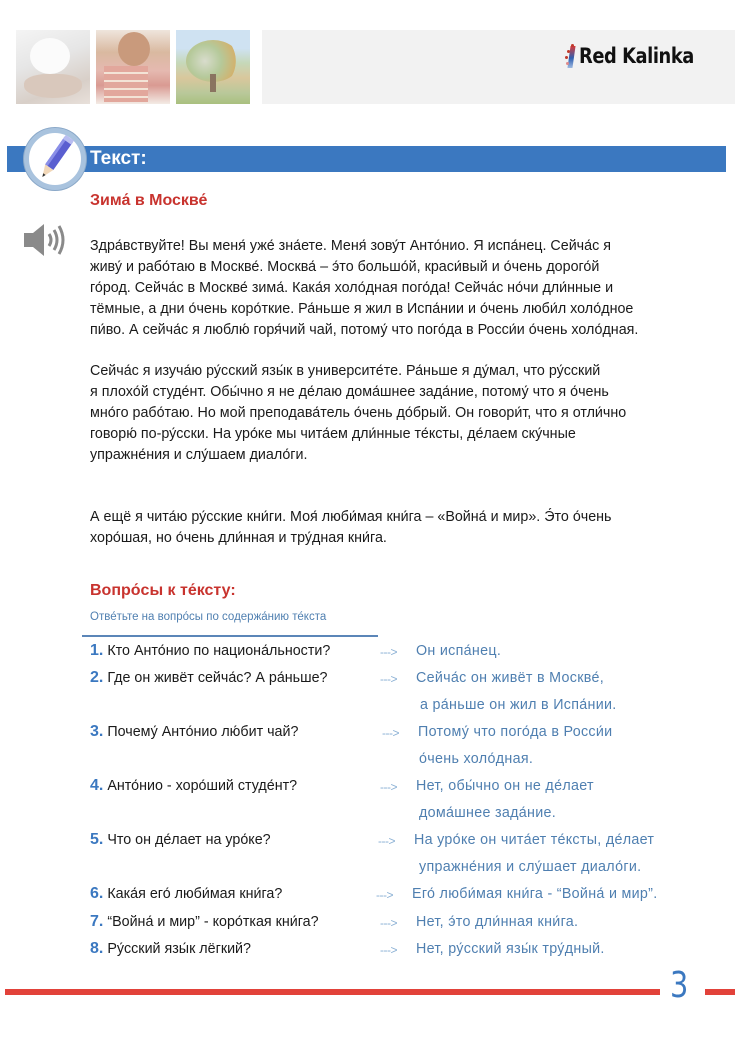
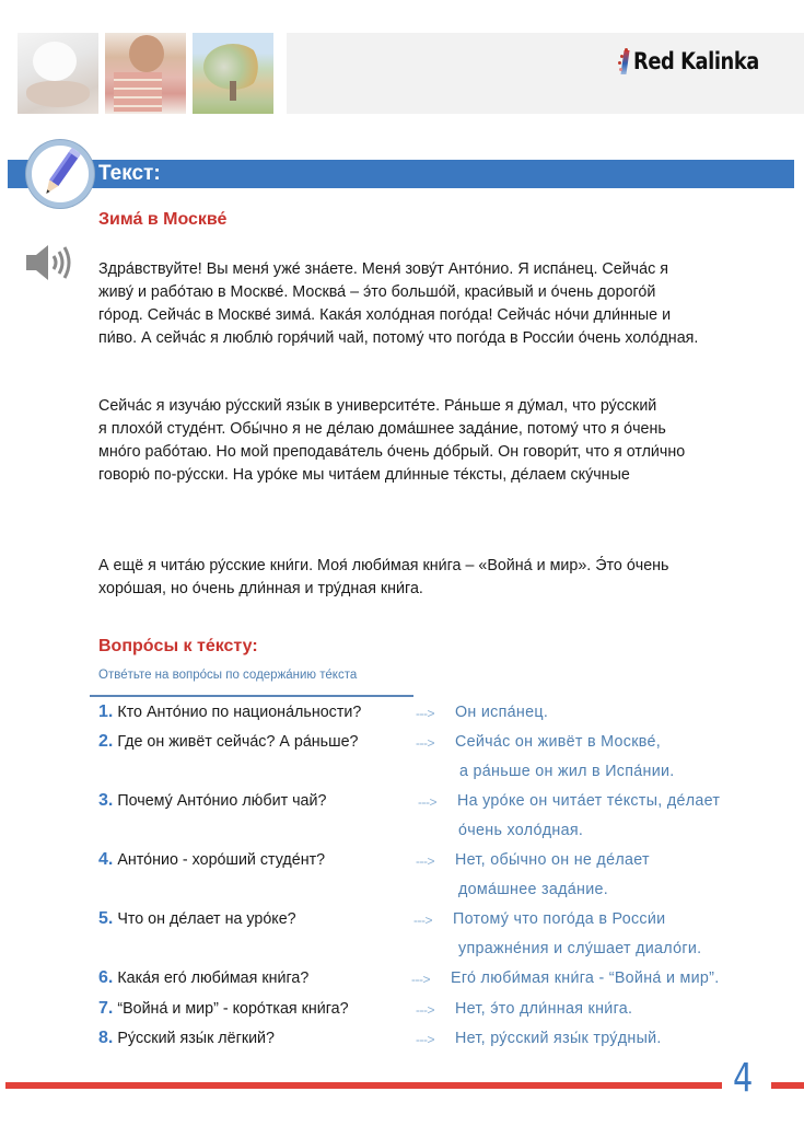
  Red Kalinka
  Текст:
  Зима́ в Москве́
  Здра́вствуйте! Вы меня́ уже́ зна́ете. Меня́ зову́т Анто́нио. Я испа́нец. Сейча́с я
  живу́ и рабо́таю в Москве́. Москва́ – э́то большо́й, краси́вый и о́чень дорого́й
  го́род. Сейча́с в Москве́ зима́. Кака́я холо́дная пого́да! Сейча́с но́чи дли́нные и
- тёмные, а дни о́чень коро́ткие. Ра́ньше я жил в Испа́нии и о́чень люби́л холо́дное
  пи́во. А сейча́с я люблю́ горя́чий чай, потому́ что пого́да в Росси́и о́чень холо́дная.
  Сейча́с я изуча́ю ру́сский язы́к в университе́те. Ра́ньше я ду́мал, что ру́сский
  я плохо́й студе́нт. Обы́чно я не де́лаю дома́шнее зада́ние, потому́ что я о́чень
  мно́го рабо́таю. Но мой преподава́тель о́чень до́брый. Он говори́т, что я отли́чно
  говорю́ по-ру́сски. На уро́ке мы чита́ем дли́нные те́ксты, де́лаем ску́чные
- упражне́ния и слу́шаем диало́ги.
  А ещё я чита́ю ру́сские кни́ги. Моя́ люби́мая кни́га – «Война́ и мир». Э́то о́чень
  хоро́шая, но о́чень дли́нная и тру́дная кни́га.
  Вопро́сы к те́ксту:
  Отве́тьте на вопро́сы по содержа́нию те́кста
  1. Кто Анто́нио по национа́льности?
  --->
  Он испа́нец.
  2. Где он живёт сейча́с? А ра́ньше?
  --->
  Сейча́с он живёт в Москве́,
  а ра́ньше он жил в Испа́нии.
  3. Почему́ Анто́нио лю́бит чай?
  --->
- Потому́ что пого́да в Росси́и
+ На уро́ке он чита́ет те́ксты, де́лает
  о́чень холо́дная.
  4. Анто́нио - хоро́ший студе́нт?
  --->
  Нет, обы́чно он не де́лает
  дома́шнее зада́ние.
  5. Что он де́лает на уро́ке?
  --->
- На уро́ке он чита́ет те́ксты, де́лает
+ Потому́ что пого́да в Росси́и
  упражне́ния и слу́шает диало́ги.
  6. Кака́я его́ люби́мая кни́га?
  --->
  Его́ люби́мая кни́га - “Война́ и мир”.
  7. “Война́ и мир” - коро́ткая кни́га?
  --->
  Нет, э́то дли́нная кни́га.
  8. Ру́сский язы́к лёгкий?
  --->
  Нет, ру́сский язы́к тру́дный.
- 3
+ 4
